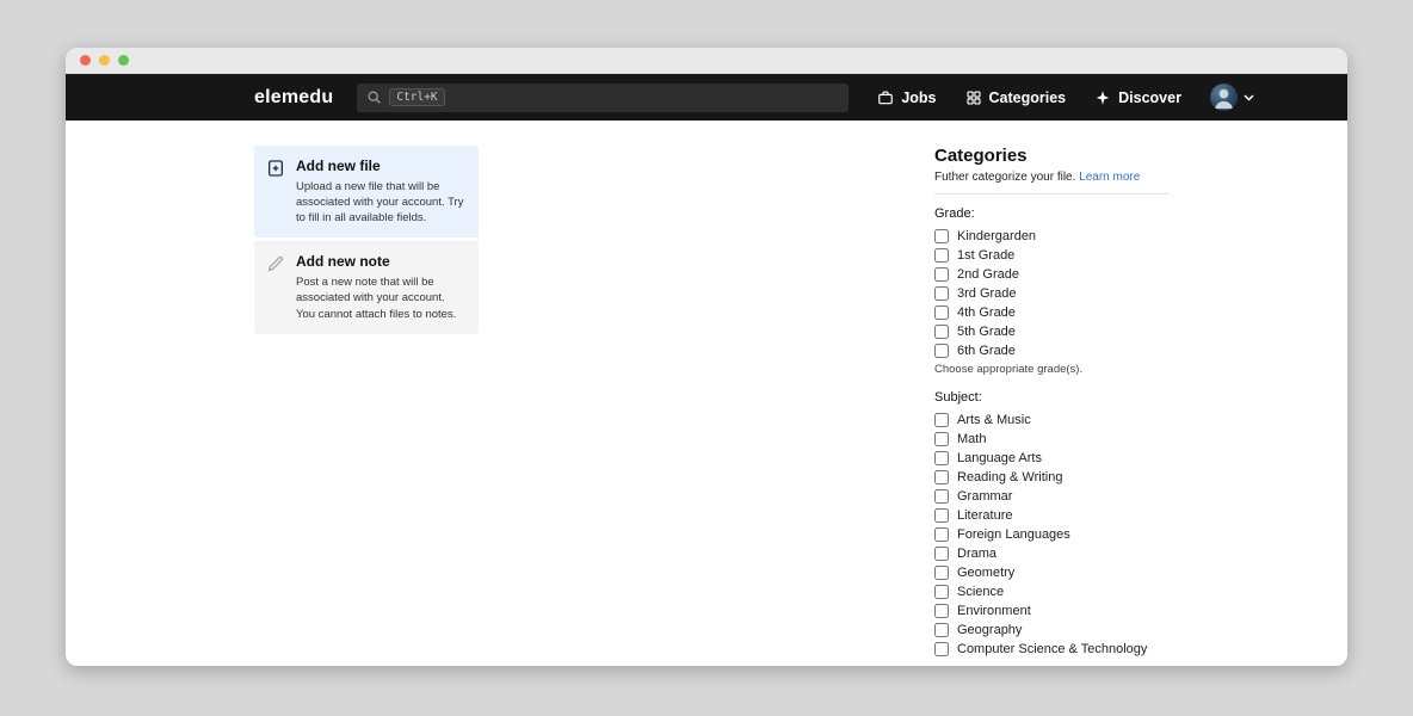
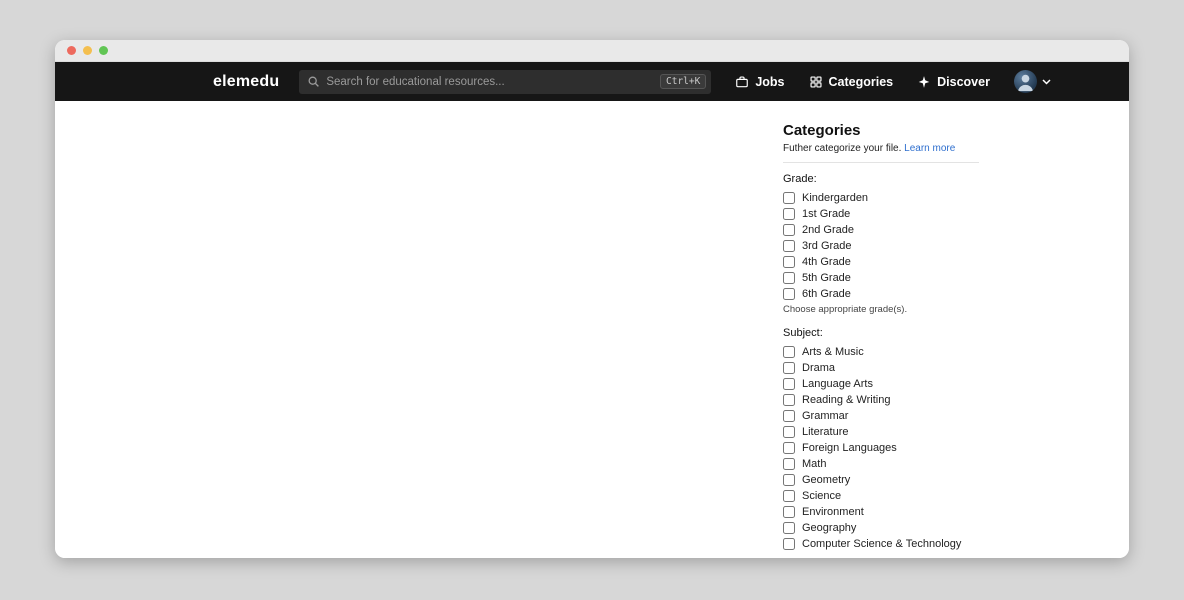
  elemedu
+ Search for educational resources...
  Ctrl+K
  Jobs
  Categories
  Discover
- Add new file
- Upload a new file that will be associated with your account. Try to fill in all available fields.
- Add new note
- Post a new note that will be associated with your account. You cannot attach files to notes.
  Categories
  Futher categorize your file. Learn more
  Grade:
  Kindergarden
  1st Grade
  2nd Grade
  3rd Grade
  4th Grade
  5th Grade
  6th Grade
  Choose appropriate grade(s).
  Subject:
  Arts & Music
- Math
+ Drama
  Language Arts
  Reading & Writing
  Grammar
  Literature
  Foreign Languages
- Drama
+ Math
  Geometry
  Science
  Environment
  Geography
  Computer Science & Technology
